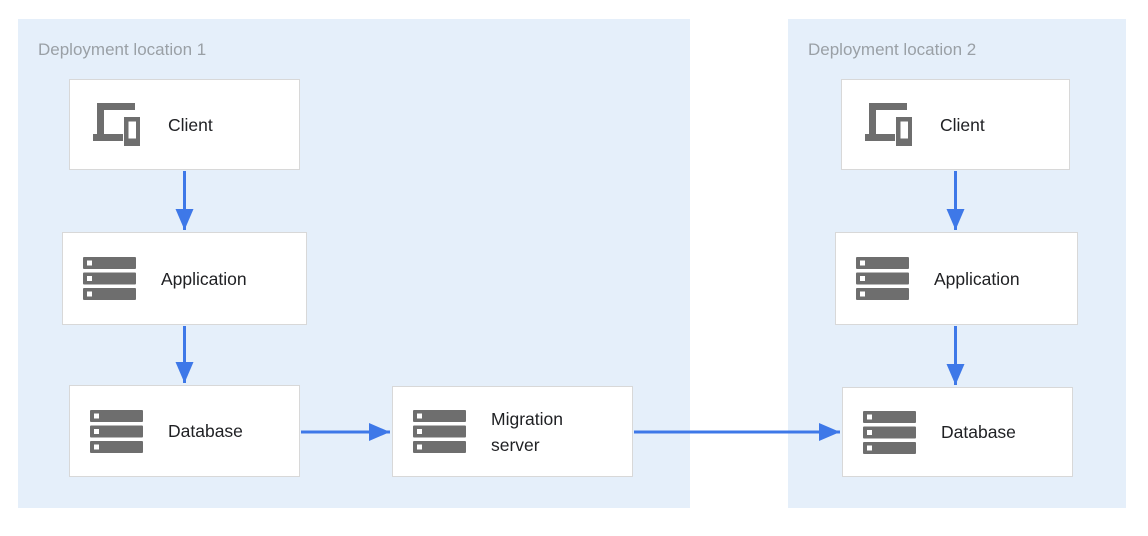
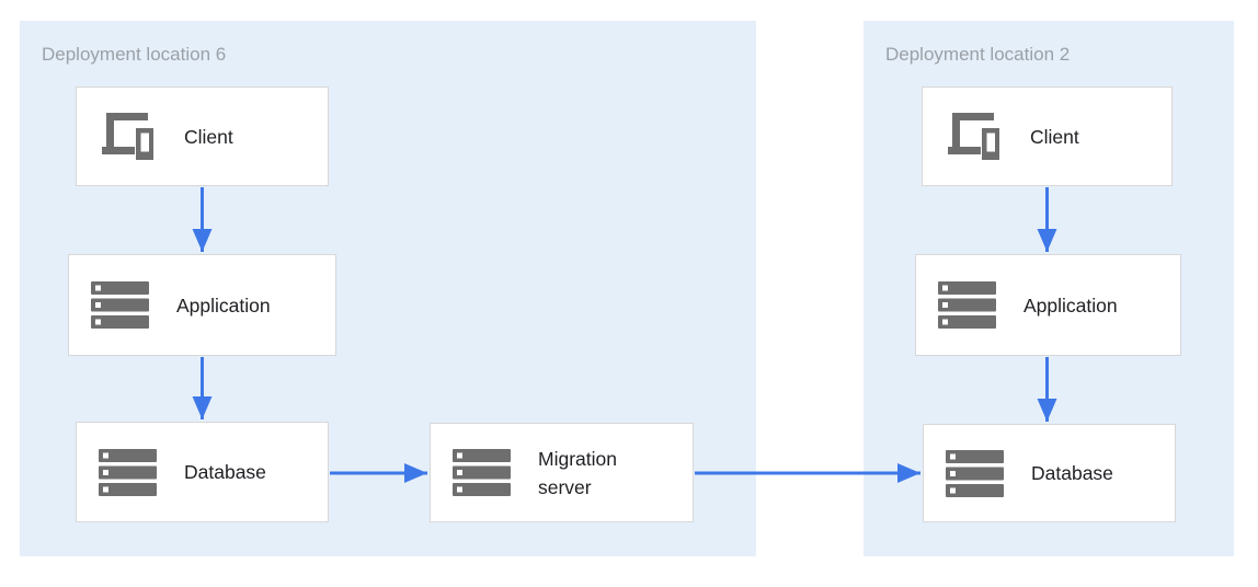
- Deployment location 1
+ Deployment location 6
  Deployment location 2
  Client
  Application
  Database
  Migration server
  Client
  Application
  Database
